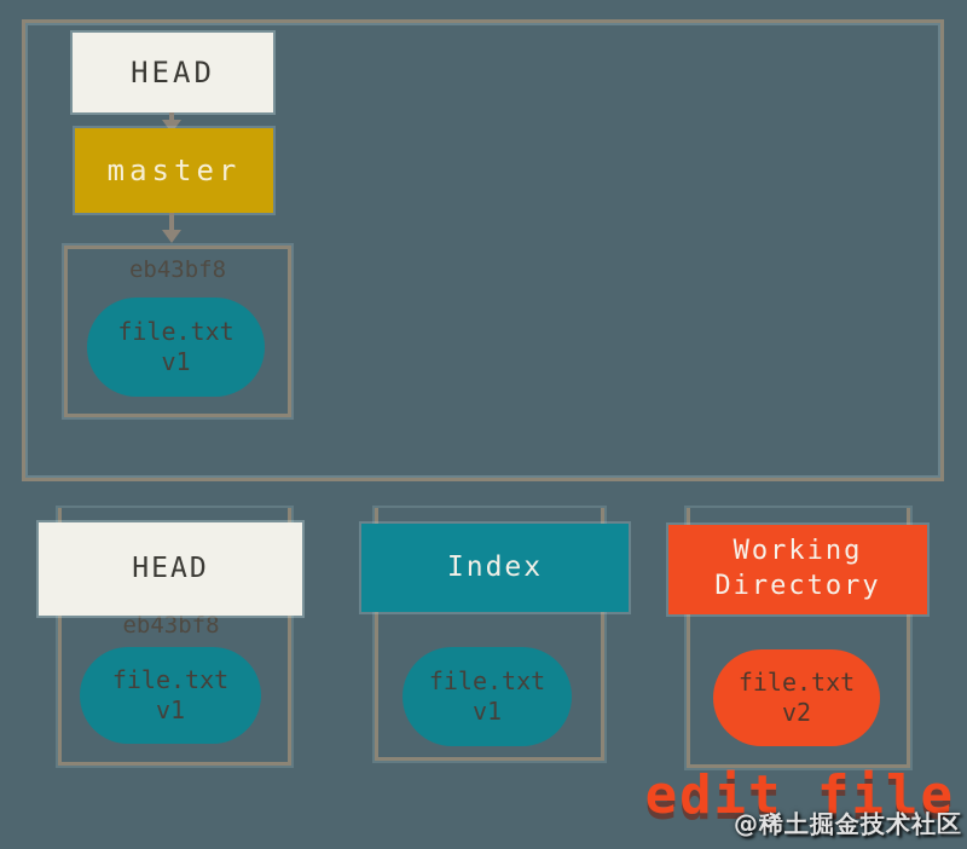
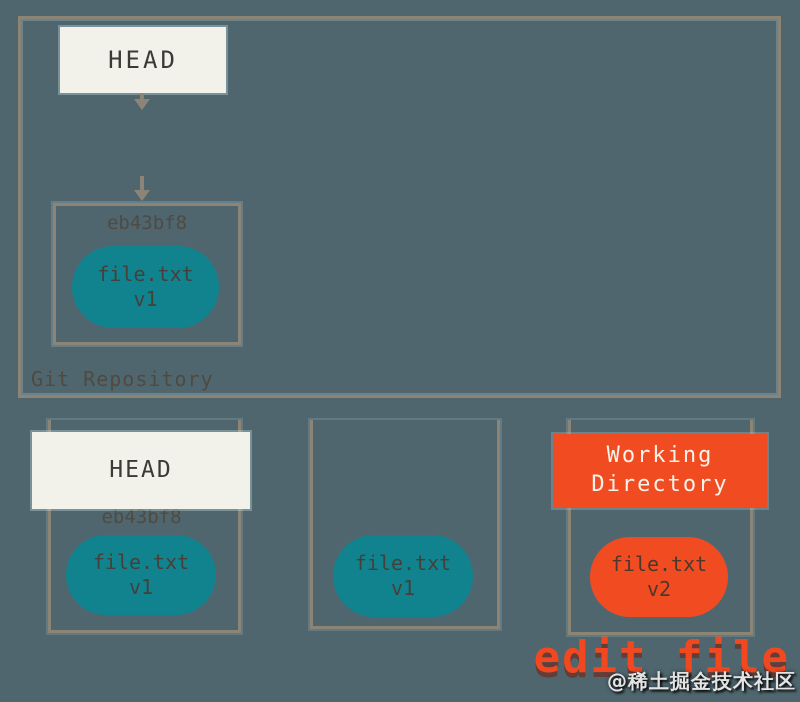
  HEAD
- master
  eb43bf8
  file.txt
  v1
+ Git Repository
  HEAD
  eb43bf8
  file.txt
  v1
- Index
  file.txt
  v1
  Working Directory
  file.txt
  v2
  edit file
  @稀土掘金技术社区
